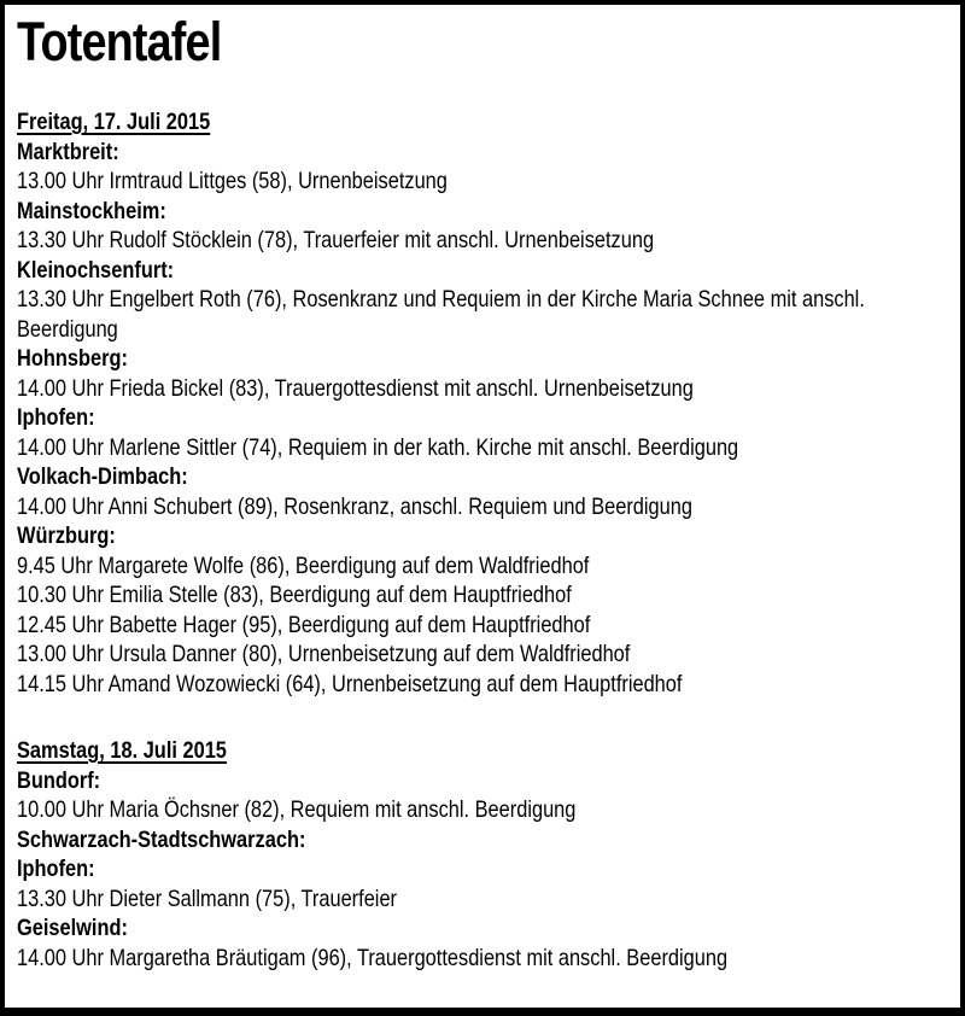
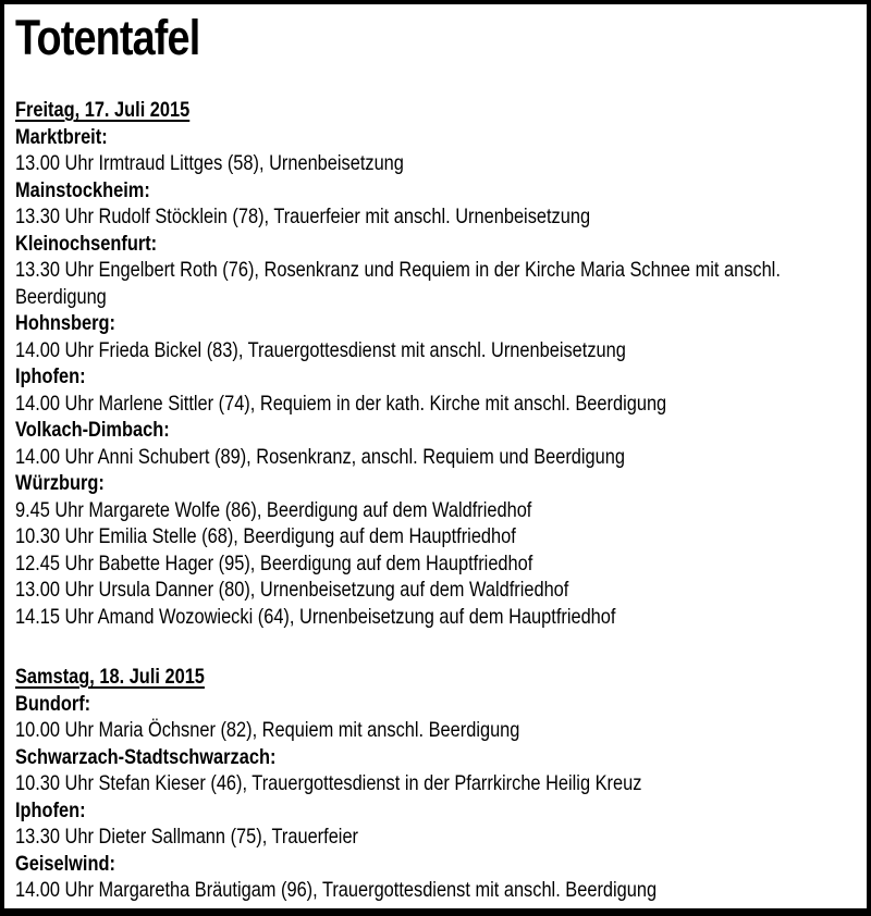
  Totentafel
  Freitag, 17. Juli 2015
  Marktbreit:
  13.00 Uhr Irmtraud Littges (58), Urnenbeisetzung
  Mainstockheim:
  13.30 Uhr Rudolf Stöcklein (78), Trauerfeier mit anschl. Urnenbeisetzung
  Kleinochsenfurt:
  13.30 Uhr Engelbert Roth (76), Rosenkranz und Requiem in der Kirche Maria Schnee mit anschl. Beerdigung
  Hohnsberg:
  14.00 Uhr Frieda Bickel (83), Trauergottesdienst mit anschl. Urnenbeisetzung
  Iphofen:
  14.00 Uhr Marlene Sittler (74), Requiem in der kath. Kirche mit anschl. Beerdigung
  Volkach-Dimbach:
  14.00 Uhr Anni Schubert (89), Rosenkranz, anschl. Requiem und Beerdigung
  Würzburg:
  9.45 Uhr Margarete Wolfe (86), Beerdigung auf dem Waldfriedhof
- 10.30 Uhr Emilia Stelle (83), Beerdigung auf dem Hauptfriedhof
+ 10.30 Uhr Emilia Stelle (68), Beerdigung auf dem Hauptfriedhof
  12.45 Uhr Babette Hager (95), Beerdigung auf dem Hauptfriedhof
  13.00 Uhr Ursula Danner (80), Urnenbeisetzung auf dem Waldfriedhof
  14.15 Uhr Amand Wozowiecki (64), Urnenbeisetzung auf dem Hauptfriedhof
  Samstag, 18. Juli 2015
  Bundorf:
  10.00 Uhr Maria Öchsner (82), Requiem mit anschl. Beerdigung
  Schwarzach-Stadtschwarzach:
+ 10.30 Uhr Stefan Kieser (46), Trauergottesdienst in der Pfarrkirche Heilig Kreuz
  Iphofen:
  13.30 Uhr Dieter Sallmann (75), Trauerfeier
  Geiselwind:
  14.00 Uhr Margaretha Bräutigam (96), Trauergottesdienst mit anschl. Beerdigung
